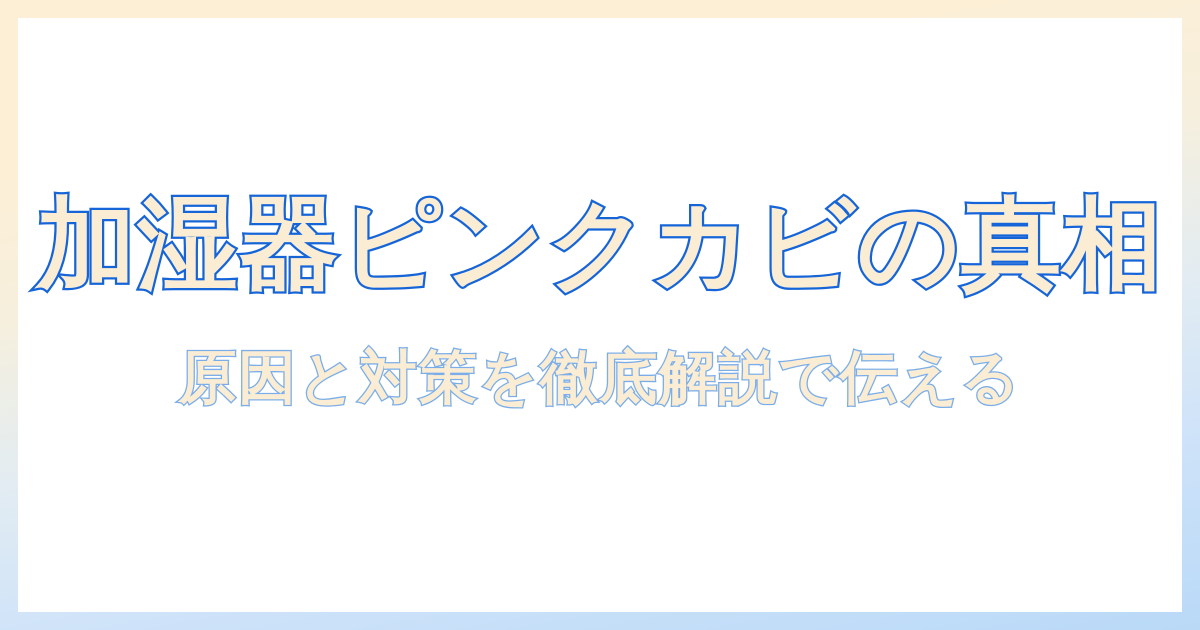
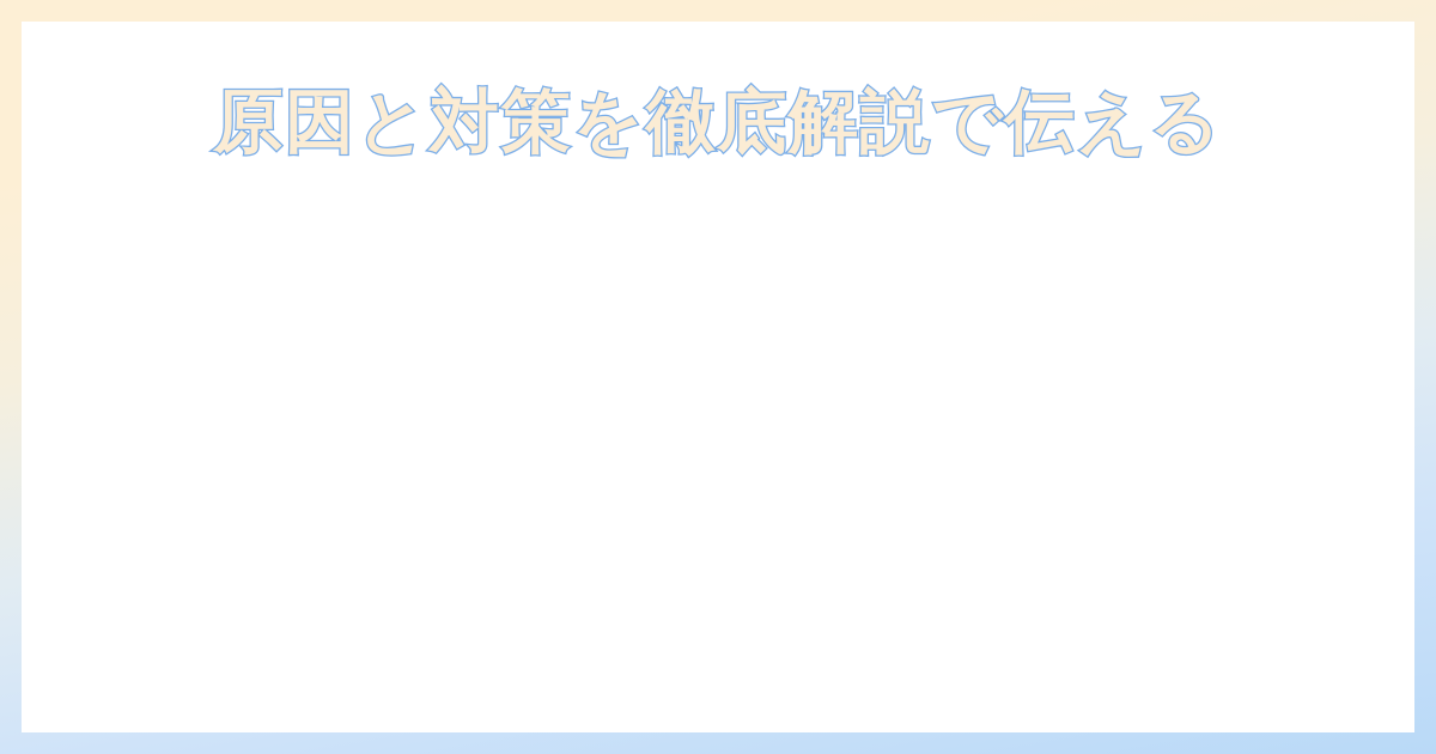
- 加湿器ピンクカビの真相
  原因と対策を徹底解説で伝える
